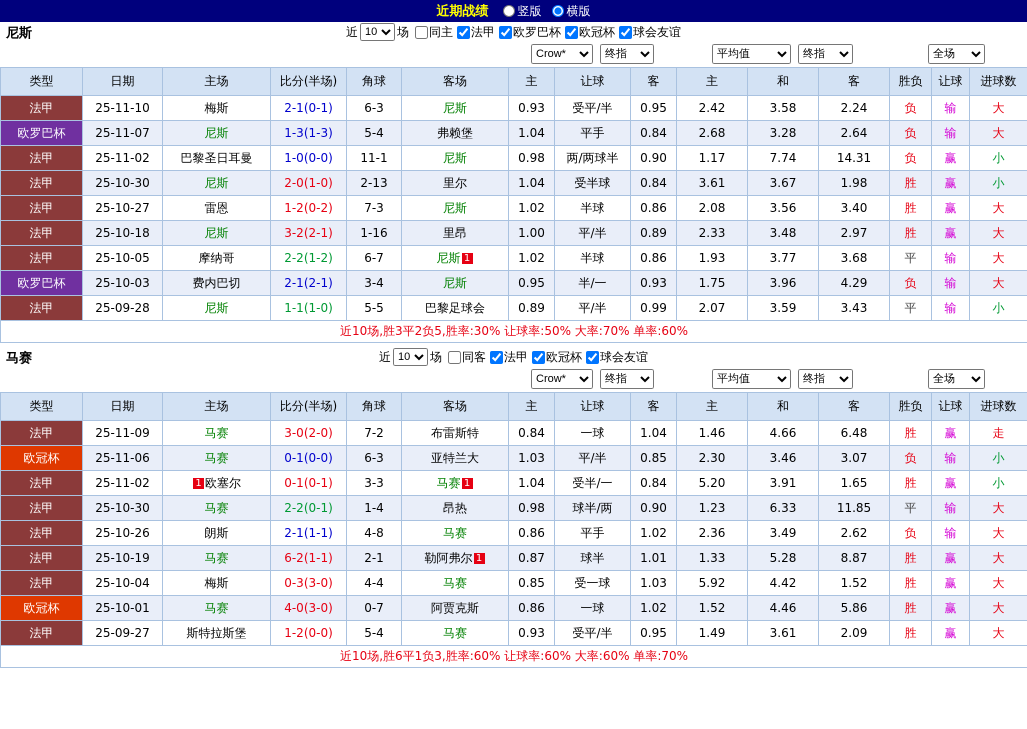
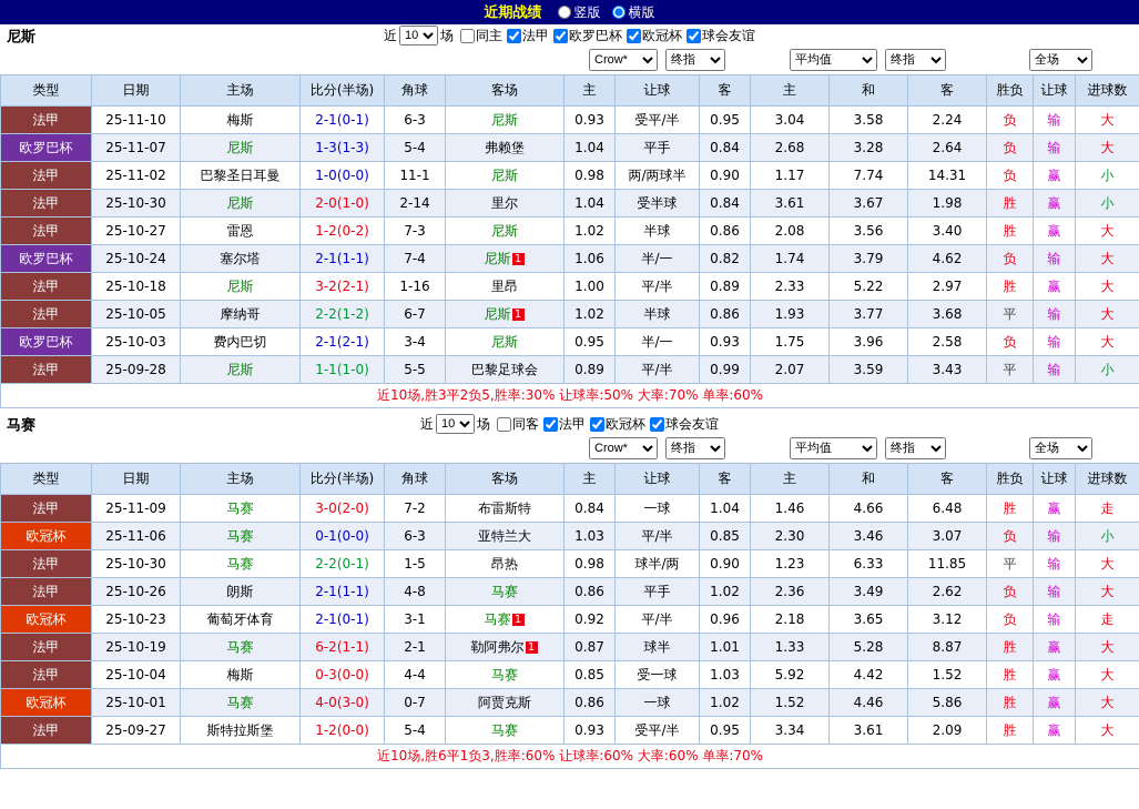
  近期战绩
  竖版
  横版
  尼斯
  近
  10
  场
  同主
  法甲
  欧罗巴杯
  欧冠杯
  球会友谊
  Crow*
  终指
  平均值
  终指
  全场
  类型	日期	主场	比分(半场)	角球	客场	主	让球	客	主	和	客	胜负	让球	进球数
- 法甲	25-11-10	梅斯	2-1(0-1)	6-3	尼斯	0.93	受平/半	0.95	2.42	3.58	2.24	负	输	大
+ 法甲	25-11-10	梅斯	2-1(0-1)	6-3	尼斯	0.93	受平/半	0.95	3.04	3.58	2.24	负	输	大
  欧罗巴杯	25-11-07	尼斯	1-3(1-3)	5-4	弗赖堡	1.04	平手	0.84	2.68	3.28	2.64	负	输	大
  法甲	25-11-02	巴黎圣日耳曼	1-0(0-0)	11-1	尼斯	0.98	两/两球半	0.90	1.17	7.74	14.31	负	赢	小
- 法甲	25-10-30	尼斯	2-0(1-0)	2-13	里尔	1.04	受半球	0.84	3.61	3.67	1.98	胜	赢	小
+ 法甲	25-10-30	尼斯	2-0(1-0)	2-14	里尔	1.04	受半球	0.84	3.61	3.67	1.98	胜	赢	小
  法甲	25-10-27	雷恩	1-2(0-2)	7-3	尼斯	1.02	半球	0.86	2.08	3.56	3.40	胜	赢	大
+ 欧罗巴杯	25-10-24	塞尔塔	2-1(1-1)	7-4	尼斯 1	1.06	半/一	0.82	1.74	3.79	4.62	负	输	大
- 法甲	25-10-18	尼斯	3-2(2-1)	1-16	里昂	1.00	平/半	0.89	2.33	3.48	2.97	胜	赢	大
+ 法甲	25-10-18	尼斯	3-2(2-1)	1-16	里昂	1.00	平/半	0.89	2.33	5.22	2.97	胜	赢	大
  法甲	25-10-05	摩纳哥	2-2(1-2)	6-7	尼斯 1	1.02	半球	0.86	1.93	3.77	3.68	平	输	大
- 欧罗巴杯	25-10-03	费内巴切	2-1(2-1)	3-4	尼斯	0.95	半/一	0.93	1.75	3.96	4.29	负	输	大
+ 欧罗巴杯	25-10-03	费内巴切	2-1(2-1)	3-4	尼斯	0.95	半/一	0.93	1.75	3.96	2.58	负	输	大
  法甲	25-09-28	尼斯	1-1(1-0)	5-5	巴黎足球会	0.89	平/半	0.99	2.07	3.59	3.43	平	输	小
  近10场,胜3平2负5,胜率:30% 让球率:50% 大率:70% 单率:60%
  马赛
  近
  10
  场
  同客
  法甲
  欧冠杯
  球会友谊
  Crow*
  终指
  平均值
  终指
  全场
  类型	日期	主场	比分(半场)	角球	客场	主	让球	客	主	和	客	胜负	让球	进球数
  法甲	25-11-09	马赛	3-0(2-0)	7-2	布雷斯特	0.84	一球	1.04	1.46	4.66	6.48	胜	赢	走
  欧冠杯	25-11-06	马赛	0-1(0-0)	6-3	亚特兰大	1.03	平/半	0.85	2.30	3.46	3.07	负	输	小
- 法甲	25-11-02	1 欧塞尔	0-1(0-1)	3-3	马赛 1	1.04	受半/一	0.84	5.20	3.91	1.65	胜	赢	小
- 法甲	25-10-30	马赛	2-2(0-1)	1-4	昂热	0.98	球半/两	0.90	1.23	6.33	11.85	平	输	大
+ 法甲	25-10-30	马赛	2-2(0-1)	1-5	昂热	0.98	球半/两	0.90	1.23	6.33	11.85	平	输	大
  法甲	25-10-26	朗斯	2-1(1-1)	4-8	马赛	0.86	平手	1.02	2.36	3.49	2.62	负	输	大
+ 欧冠杯	25-10-23	葡萄牙体育	2-1(0-1)	3-1	马赛 1	0.92	平/半	0.96	2.18	3.65	3.12	负	输	走
  法甲	25-10-19	马赛	6-2(1-1)	2-1	勒阿弗尔 1	0.87	球半	1.01	1.33	5.28	8.87	胜	赢	大
- 法甲	25-10-04	梅斯	0-3(3-0)	4-4	马赛	0.85	受一球	1.03	5.92	4.42	1.52	胜	赢	大
+ 法甲	25-10-04	梅斯	0-3(0-0)	4-4	马赛	0.85	受一球	1.03	5.92	4.42	1.52	胜	赢	大
  欧冠杯	25-10-01	马赛	4-0(3-0)	0-7	阿贾克斯	0.86	一球	1.02	1.52	4.46	5.86	胜	赢	大
- 法甲	25-09-27	斯特拉斯堡	1-2(0-0)	5-4	马赛	0.93	受平/半	0.95	1.49	3.61	2.09	胜	赢	大
+ 法甲	25-09-27	斯特拉斯堡	1-2(0-0)	5-4	马赛	0.93	受平/半	0.95	3.34	3.61	2.09	胜	赢	大
  近10场,胜6平1负3,胜率:60% 让球率:60% 大率:60% 单率:70%
